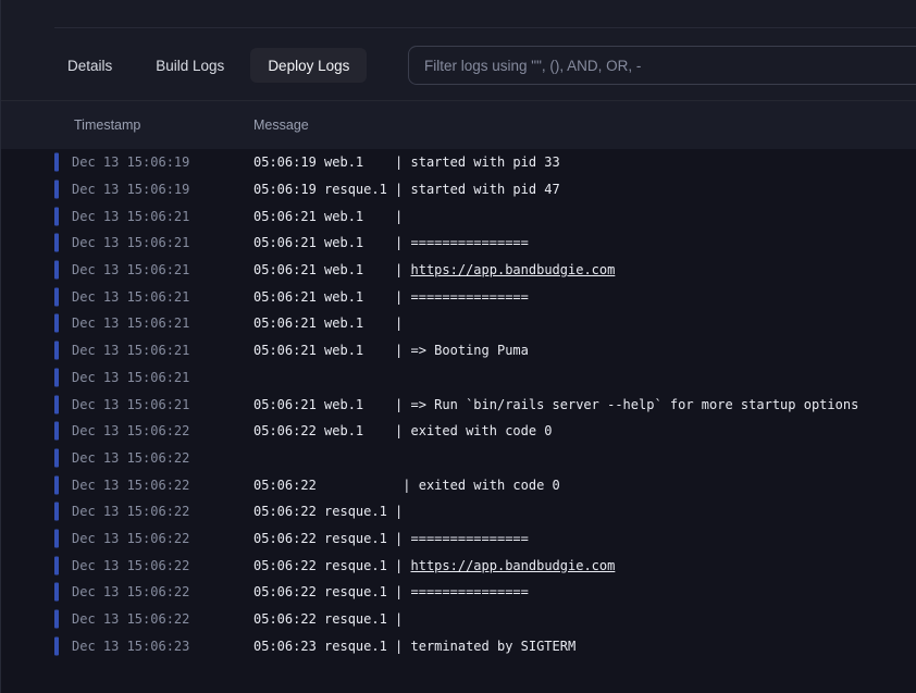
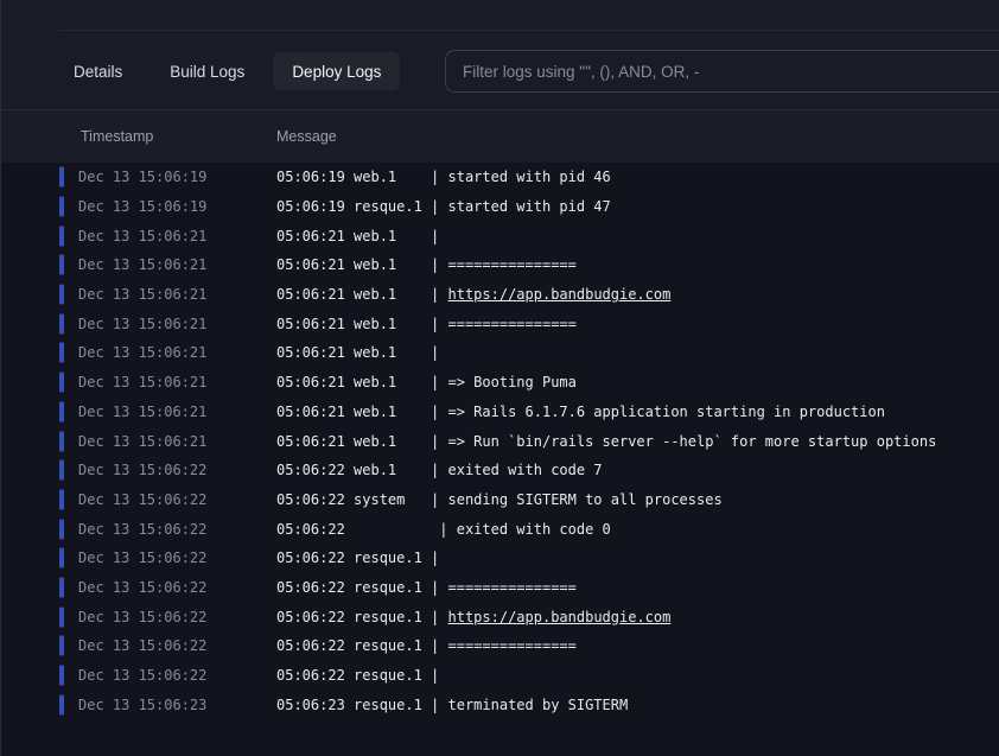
  Details
  Build Logs
  Deploy Logs
  Filter logs using "", (), AND, OR, -
  Timestamp
  Message
  Dec 13 15:06:19
- 05:06:19 web.1 | started with pid 33
+ 05:06:19 web.1 | started with pid 46
  Dec 13 15:06:19
  05:06:19 resque.1 | started with pid 47
  Dec 13 15:06:21
  05:06:21 web.1 |
  Dec 13 15:06:21
  05:06:21 web.1 | ===============
  Dec 13 15:06:21
  05:06:21 web.1 | https://app.bandbudgie.com
  Dec 13 15:06:21
  05:06:21 web.1 | ===============
  Dec 13 15:06:21
  05:06:21 web.1 |
  Dec 13 15:06:21
  05:06:21 web.1 | => Booting Puma
  Dec 13 15:06:21
+ 05:06:21 web.1 | => Rails 6.1.7.6 application starting in production
  Dec 13 15:06:21
  05:06:21 web.1 | => Run `bin/rails server --help` for more startup options
  Dec 13 15:06:22
- 05:06:22 web.1 | exited with code 0
+ 05:06:22 web.1 | exited with code 7
  Dec 13 15:06:22
+ 05:06:22 system | sending SIGTERM to all processes
  Dec 13 15:06:22
  05:06:22 | exited with code 0
  Dec 13 15:06:22
  05:06:22 resque.1 |
  Dec 13 15:06:22
  05:06:22 resque.1 | ===============
  Dec 13 15:06:22
  05:06:22 resque.1 | https://app.bandbudgie.com
  Dec 13 15:06:22
  05:06:22 resque.1 | ===============
  Dec 13 15:06:22
  05:06:22 resque.1 |
  Dec 13 15:06:23
  05:06:23 resque.1 | terminated by SIGTERM
